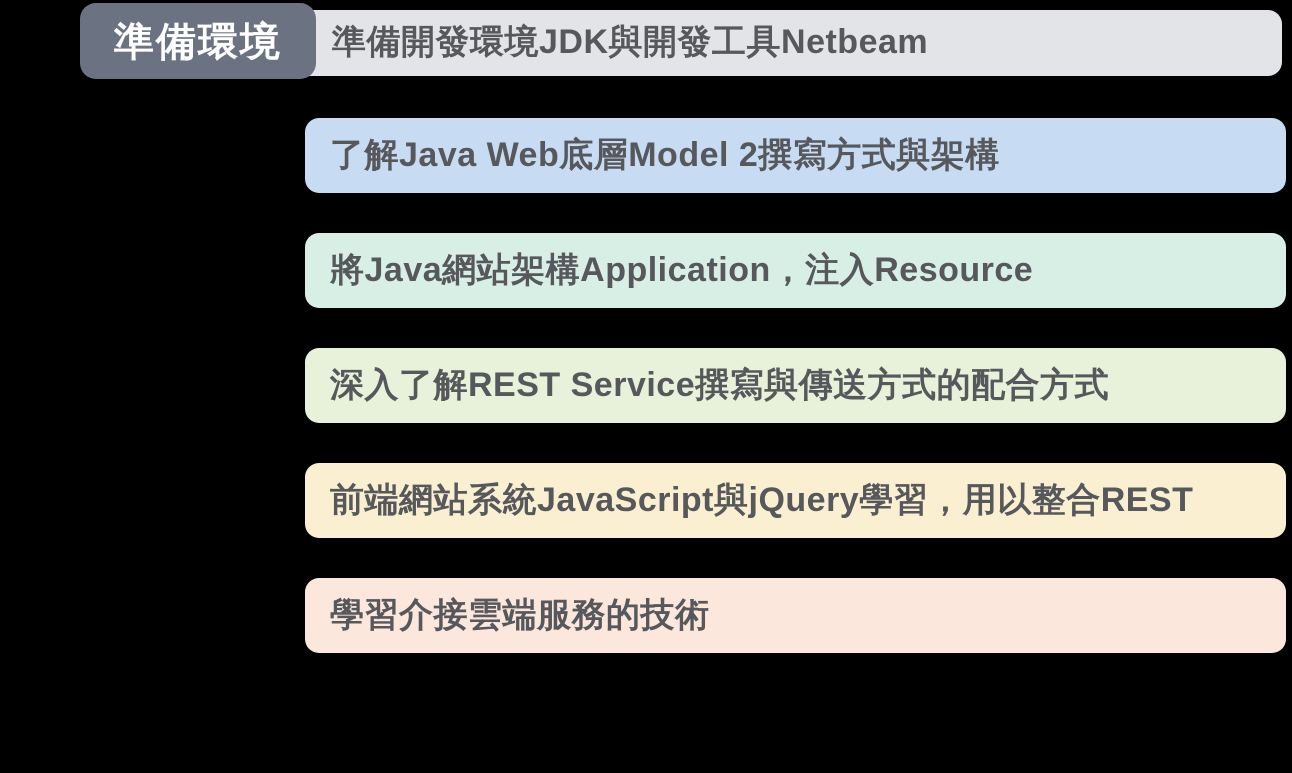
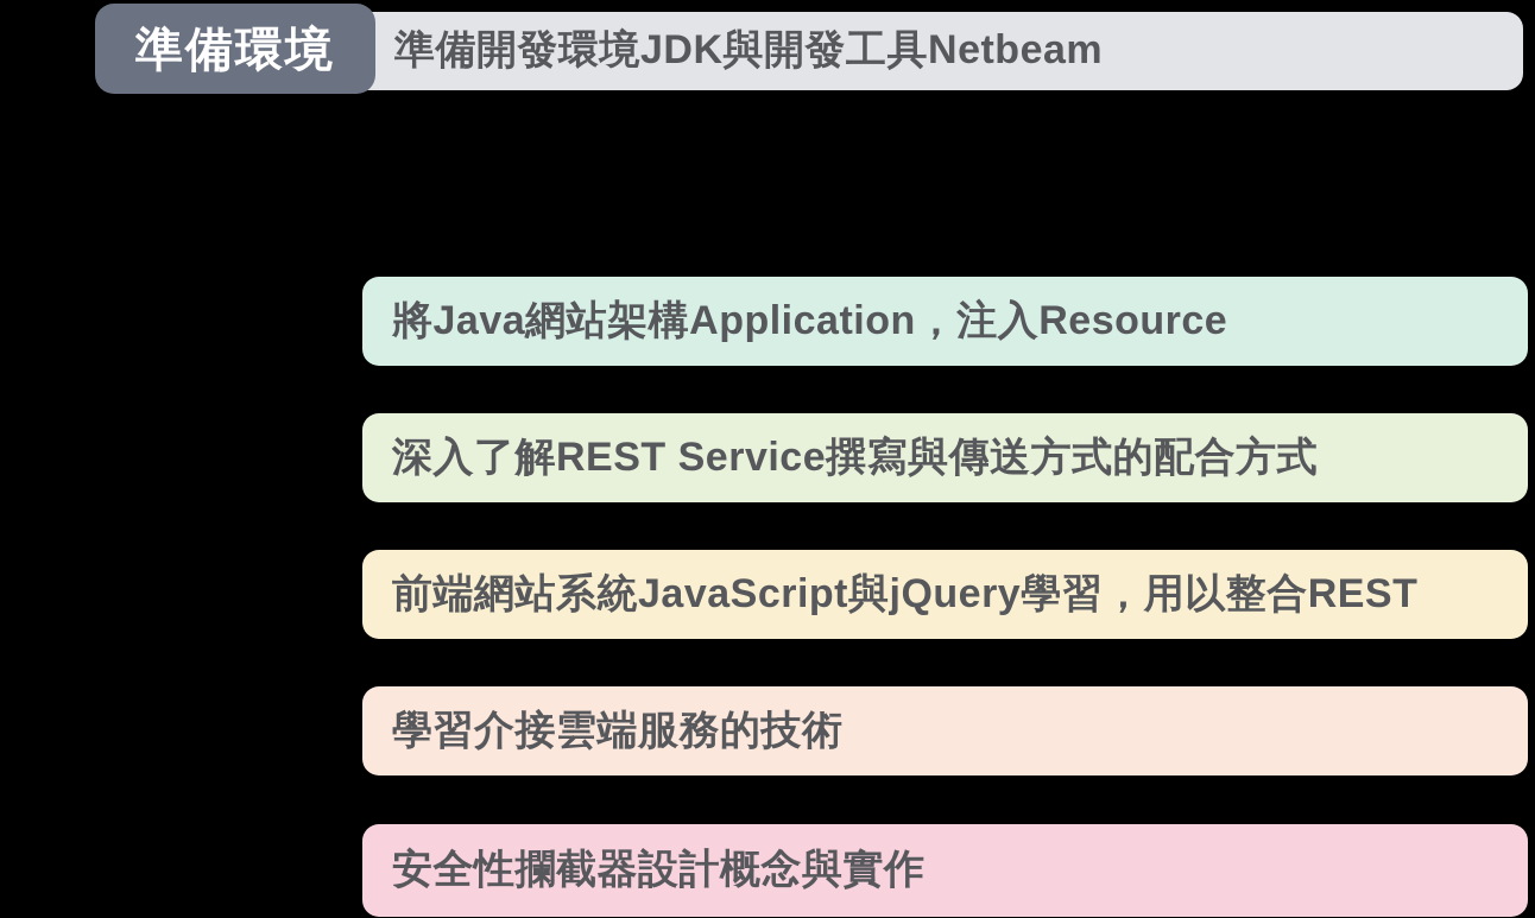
  準備開發環境JDK與開發工具Netbeam
  準備環境
- 了解Java Web底層Model 2撰寫方式與架構
  將Java網站架構Application，注入Resource
  深入了解REST Service撰寫與傳送方式的配合方式
  前端網站系統JavaScript與jQuery學習，用以整合REST
  學習介接雲端服務的技術
+ 安全性攔截器設計概念與實作
